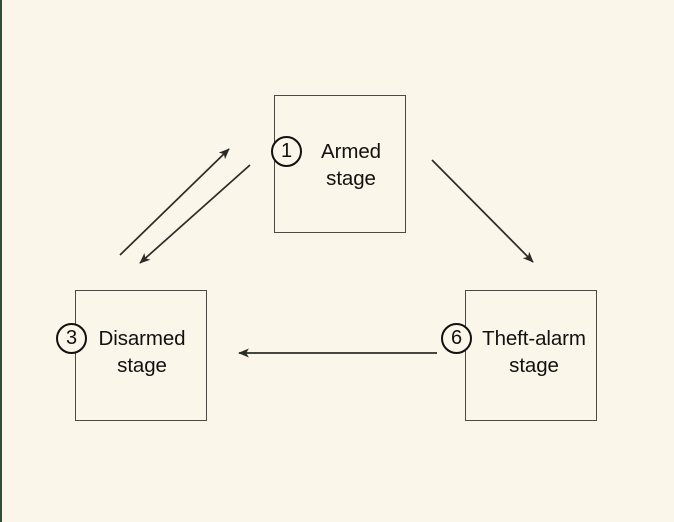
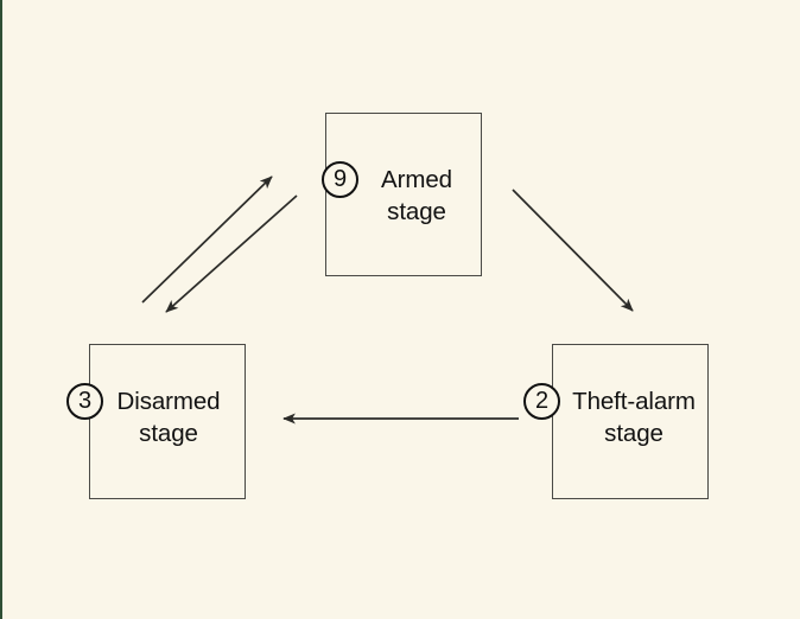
- 1
+ 9
  Armed
  stage
- 6
+ 2
  Theft-alarm
  stage
  3
  Disarmed
  stage
